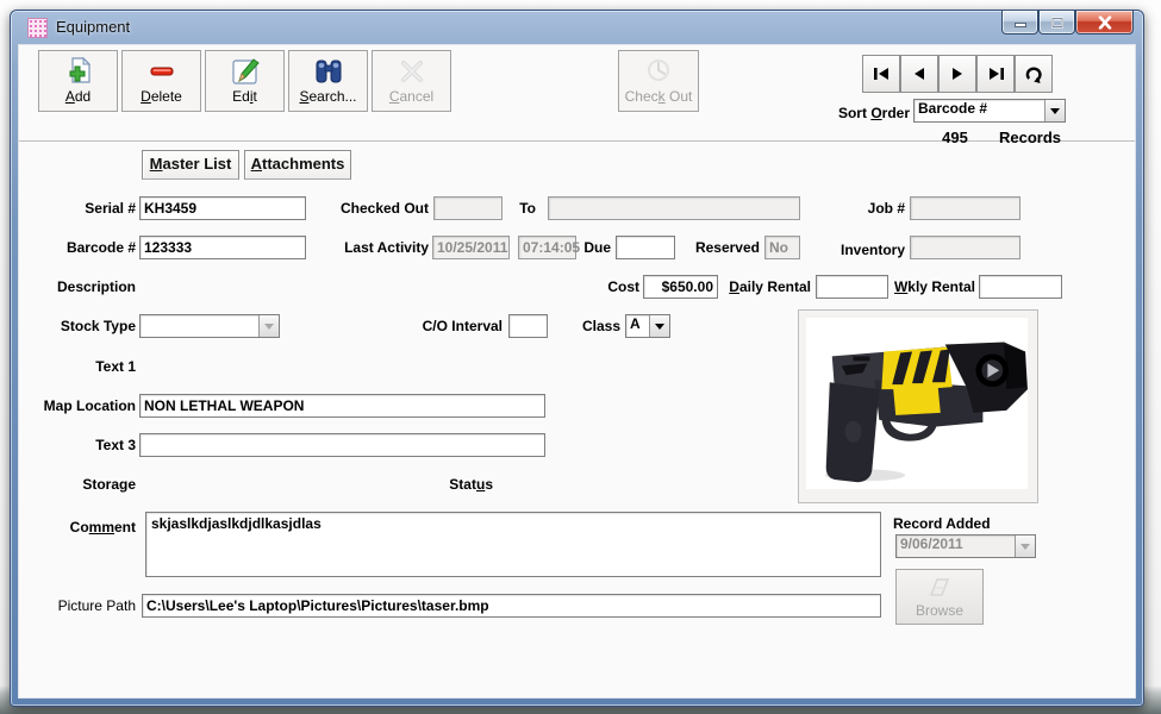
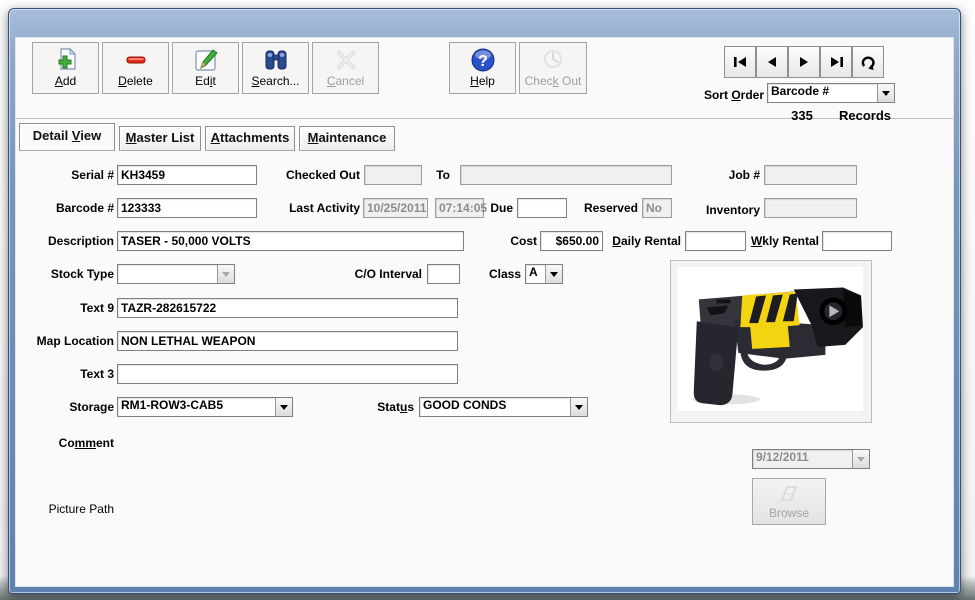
- Equipment
  Add
  Delete
  Edit
  Search...
  Cancel
+ ?
+ Help
  Check Out
  Sort Order
  Barcode #
- 495
+ 335
  Records
+ Detail View
  Master List
  Attachments
+ Maintenance
  Serial #
  KH3459
  Checked Out
  To
  Job #
  Barcode #
  123333
  Last Activity
  10/25/2011
  07:14:05
  Due
  Reserved
  No
  Inventory
  Description
+ TASER - 50,000 VOLTS
  Cost
  $650.00
  Daily Rental
  Wkly Rental
  Stock Type
  C/O Interval
  Class
  A
- Text 1
+ Text 9
+ TAZR-282615722
  Map Location
  NON LETHAL WEAPON
  Text 3
  Storage
+ RM1-ROW3-CAB5
  Status
+ GOOD CONDS
  Comment
- skjaslkdjaslkdjdlkasjdlas
- Record Added
- 9/06/2011
+ 9/12/2011
  Browse
  Picture Path
- C:\Users\Lee's Laptop\Pictures\Pictures\taser.bmp
